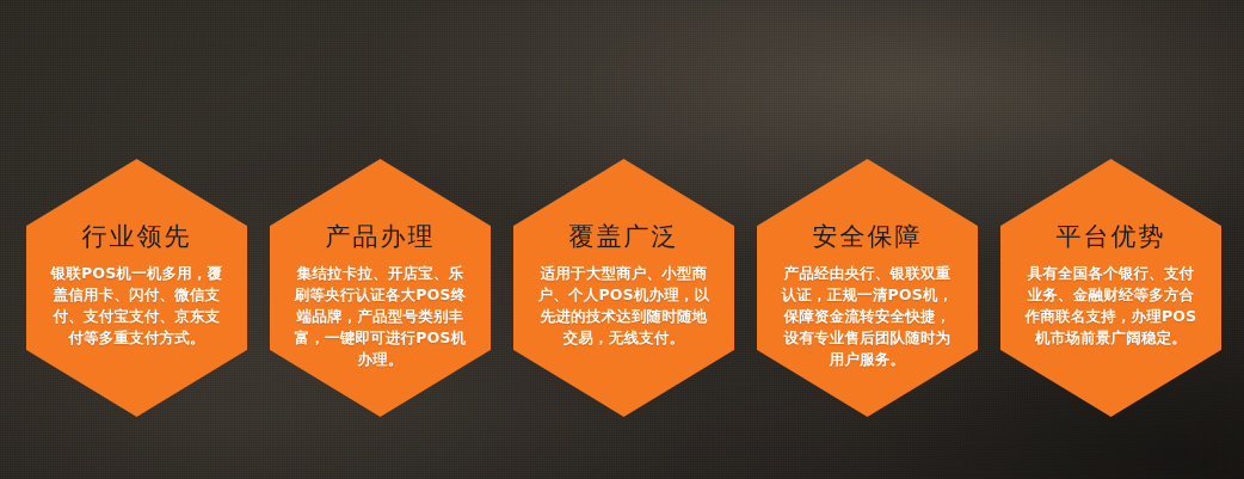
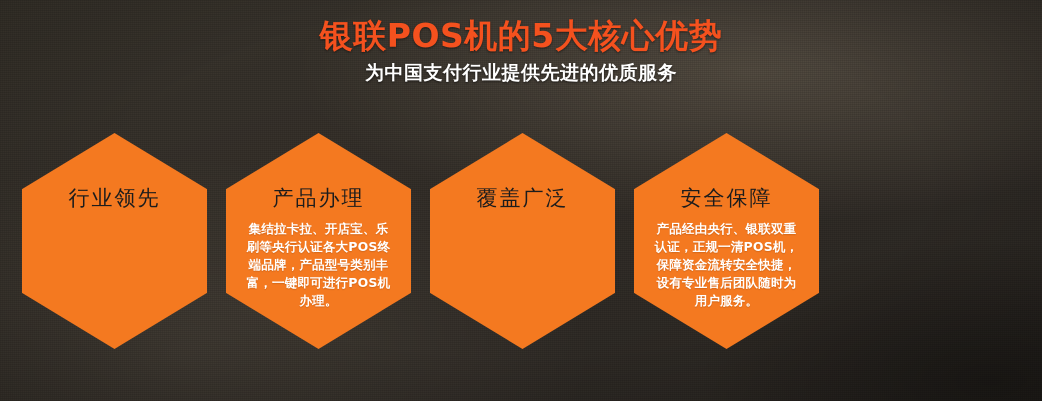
+ 银联POS机的5大核心优势
+ 为中国支付行业提供先进的优质服务
  行业领先
- 银联POS机一机多用，覆盖信用卡、闪付、微信支付、支付宝支付、京东支付等多重支付方式。
  产品办理
  集结拉卡拉、开店宝、乐刷等央行认证各大POS终端品牌，产品型号类别丰富，一键即可进行POS机办理。
  覆盖广泛
- 适用于大型商户、小型商户、个人POS机办理，以先进的技术达到随时随地交易，无线支付。
  安全保障
  产品经由央行、银联双重认证，正规一清POS机，保障资金流转安全快捷，设有专业售后团队随时为用户服务。
- 平台优势
- 具有全国各个银行、支付业务、金融财经等多方合作商联名支持，办理POS机市场前景广阔稳定。
